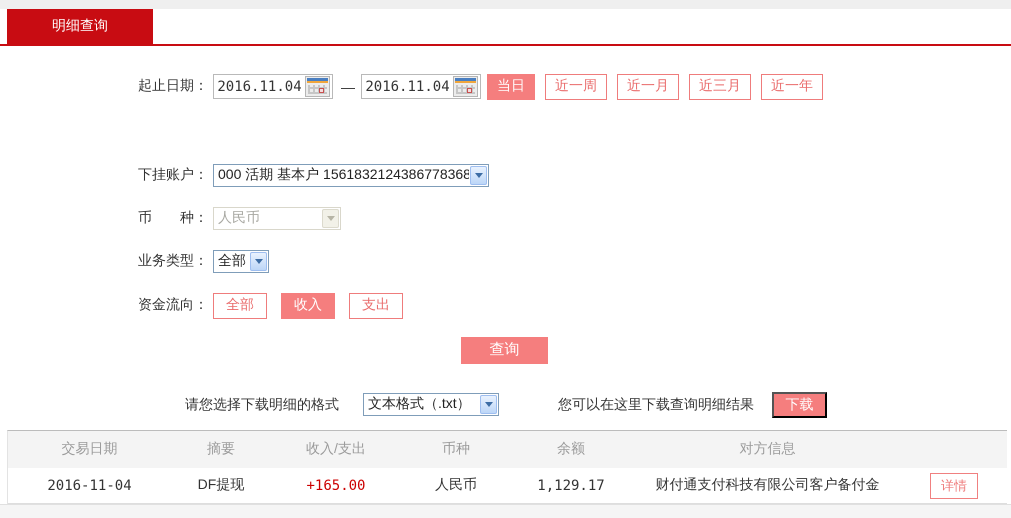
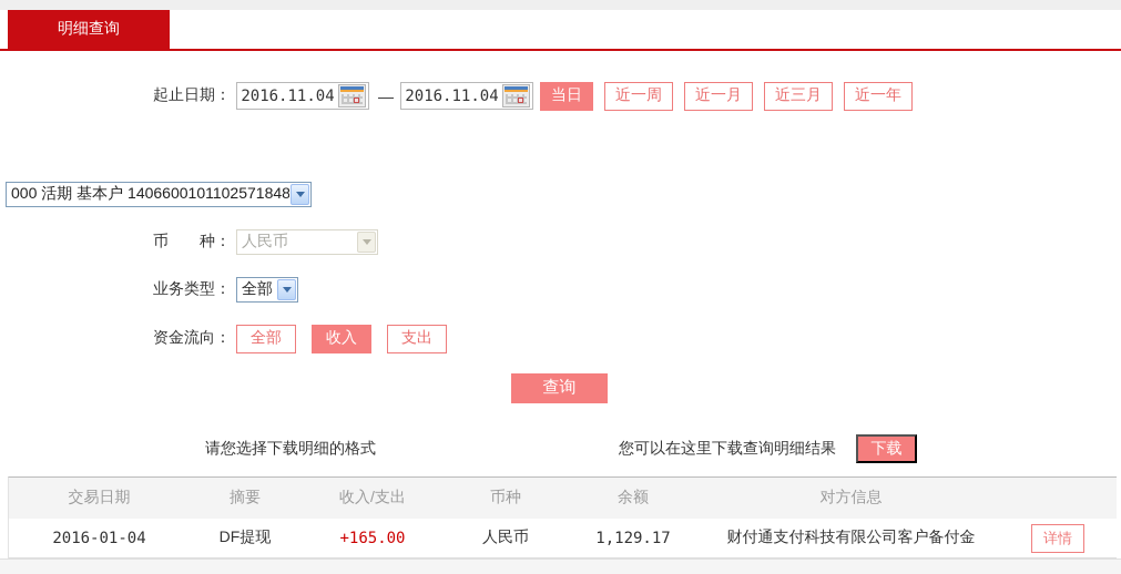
  明细查询
  起止日期：
  2016.11.04
  —
  2016.11.04
  当日
  近一周
  近一月
  近三月
  近一年
- 下挂账户：
- 000 活期 基本户 1561832124386778368
+ 000 活期 基本户 1406600101102571848
  币 种：
  人民币
  业务类型：
  全部
  资金流向：
  全部
  收入
  支出
  查询
  请您选择下载明细的格式
- 文本格式（.txt）
  您可以在这里下载查询明细结果
  下载
  交易日期
  摘要
  收入/支出
  币种
  余额
  对方信息
- 2016-11-04
+ 2016-01-04
  DF提现
  +165.00
  人民币
  1,129.17
  财付通支付科技有限公司客户备付金
  详情
